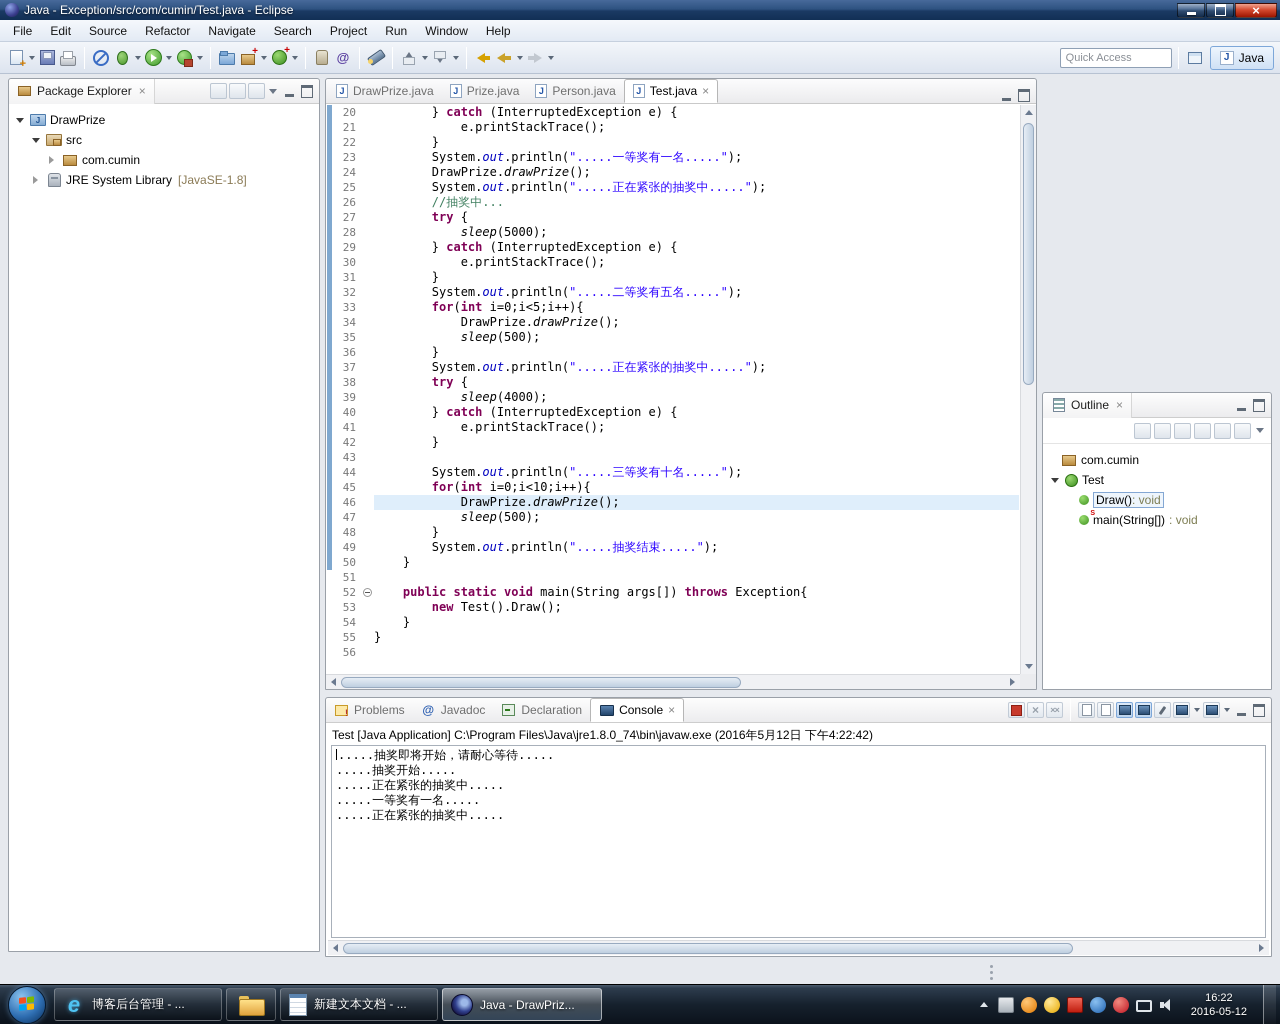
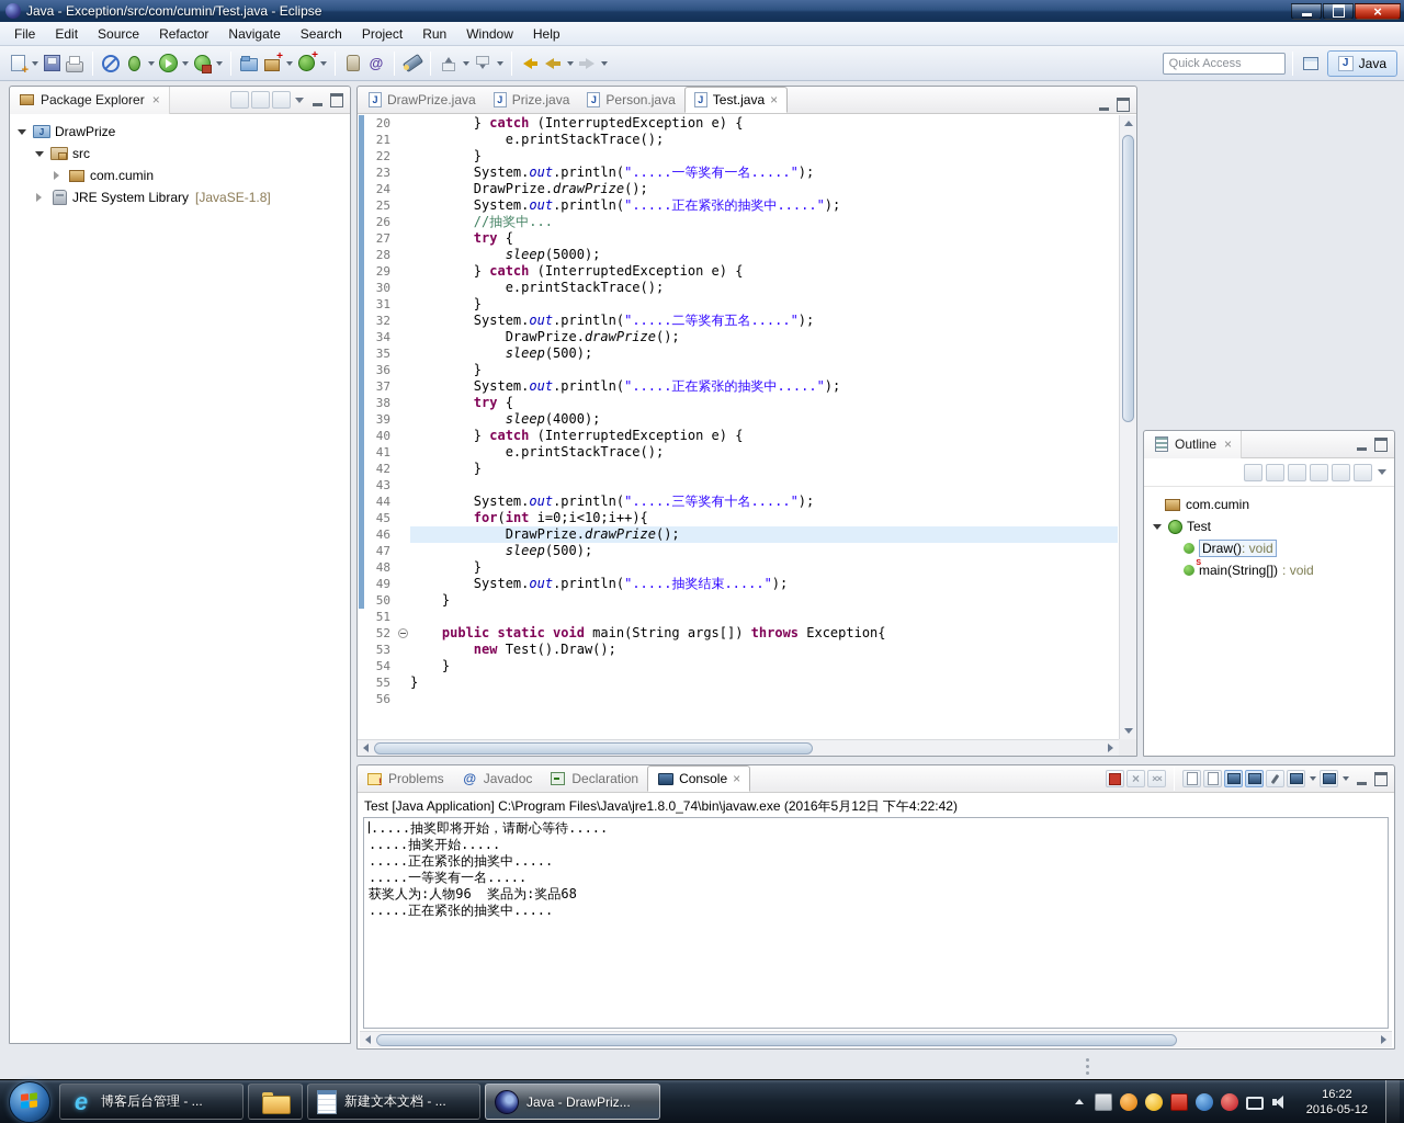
  Java - Exception/src/com/cumin/Test.java - Eclipse
  File
  Edit
  Source
  Refactor
  Navigate
  Search
  Project
  Run
  Window
  Help
  Quick Access
  Java
  Package Explorer
  DrawPrize
  src
  com.cumin
  JRE System Library
  [JavaSE-1.8]
  DrawPrize.java
  Prize.java
  Person.java
  Test.java
  20
  } catch (InterruptedException e) {
  21
  e.printStackTrace();
  22
  }
  23
  System.out.println(".....一等奖有一名.....");
  24
  DrawPrize.drawPrize();
  25
  System.out.println(".....正在紧张的抽奖中.....");
  26
  //抽奖中...
  27
  try {
  28
  sleep(5000);
  29
  } catch (InterruptedException e) {
  30
  e.printStackTrace();
  31
  }
  32
  System.out.println(".....二等奖有五名.....");
- 33
- for(int i=0;i<5;i++){
  34
  DrawPrize.drawPrize();
  35
  sleep(500);
  36
  }
  37
  System.out.println(".....正在紧张的抽奖中.....");
  38
  try {
  39
  sleep(4000);
  40
  } catch (InterruptedException e) {
  41
  e.printStackTrace();
  42
  }
  43
  44
  System.out.println(".....三等奖有十名.....");
  45
  for(int i=0;i<10;i++){
  46
  DrawPrize.drawPrize();
  47
  sleep(500);
  48
  }
  49
  System.out.println(".....抽奖结束.....");
  50
  }
  51
  52
  public static void main(String args[]) throws Exception{
  53
  new Test().Draw();
  54
  }
  55
  }
  56
  Outline
  com.cumin
  Test
  Draw()
  : void
  main(String[])
  : void
  Problems
  Javadoc
  Declaration
  Console
  Test [Java Application] C:\Program Files\Java\jre1.8.0_74\bin\javaw.exe (2016年5月12日 下午4:22:42)
  .....抽奖即将开始，请耐心等待.....
  .....抽奖开始.....
  .....正在紧张的抽奖中.....
  .....一等奖有一名.....
+ 获奖人为:人物96 奖品为:奖品68
  .....正在紧张的抽奖中.....
  博客后台管理 - ...
  新建文本文档 - ...
  Java - DrawPriz...
  16:22
  2016-05-12
